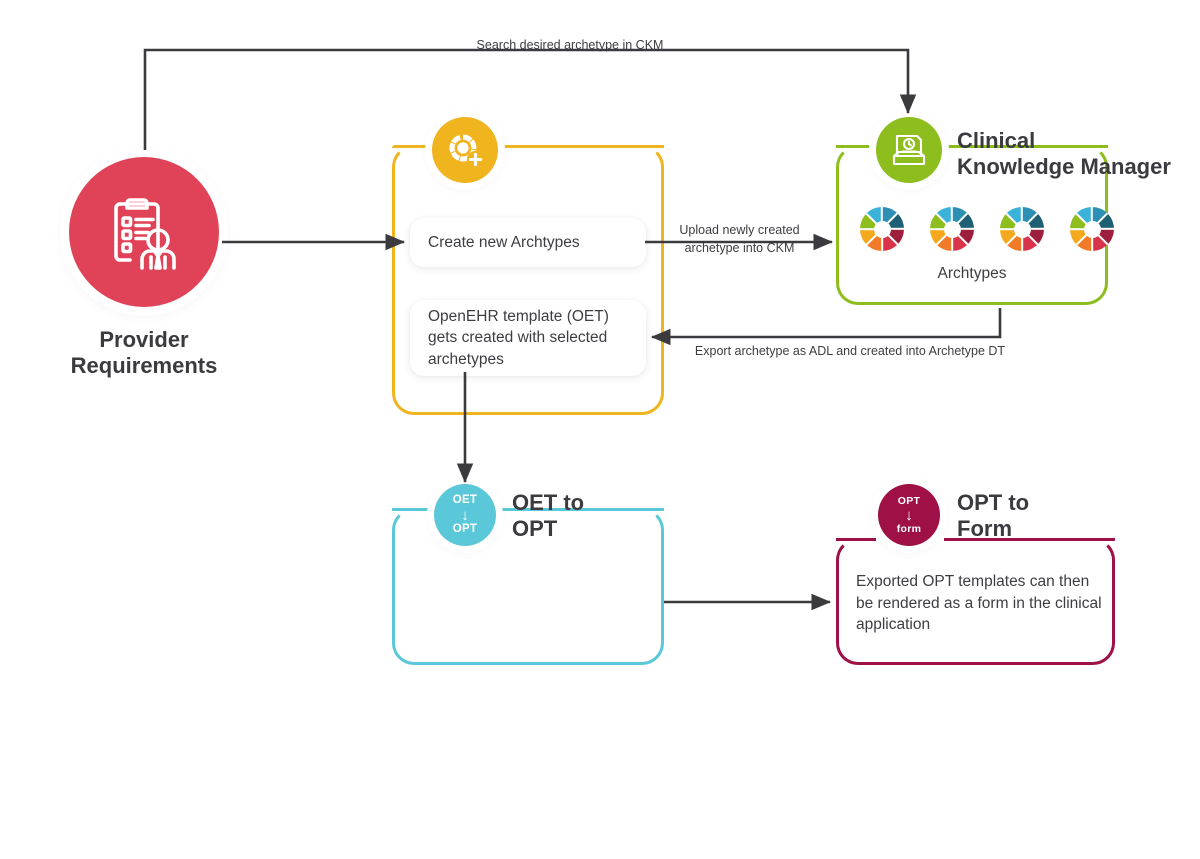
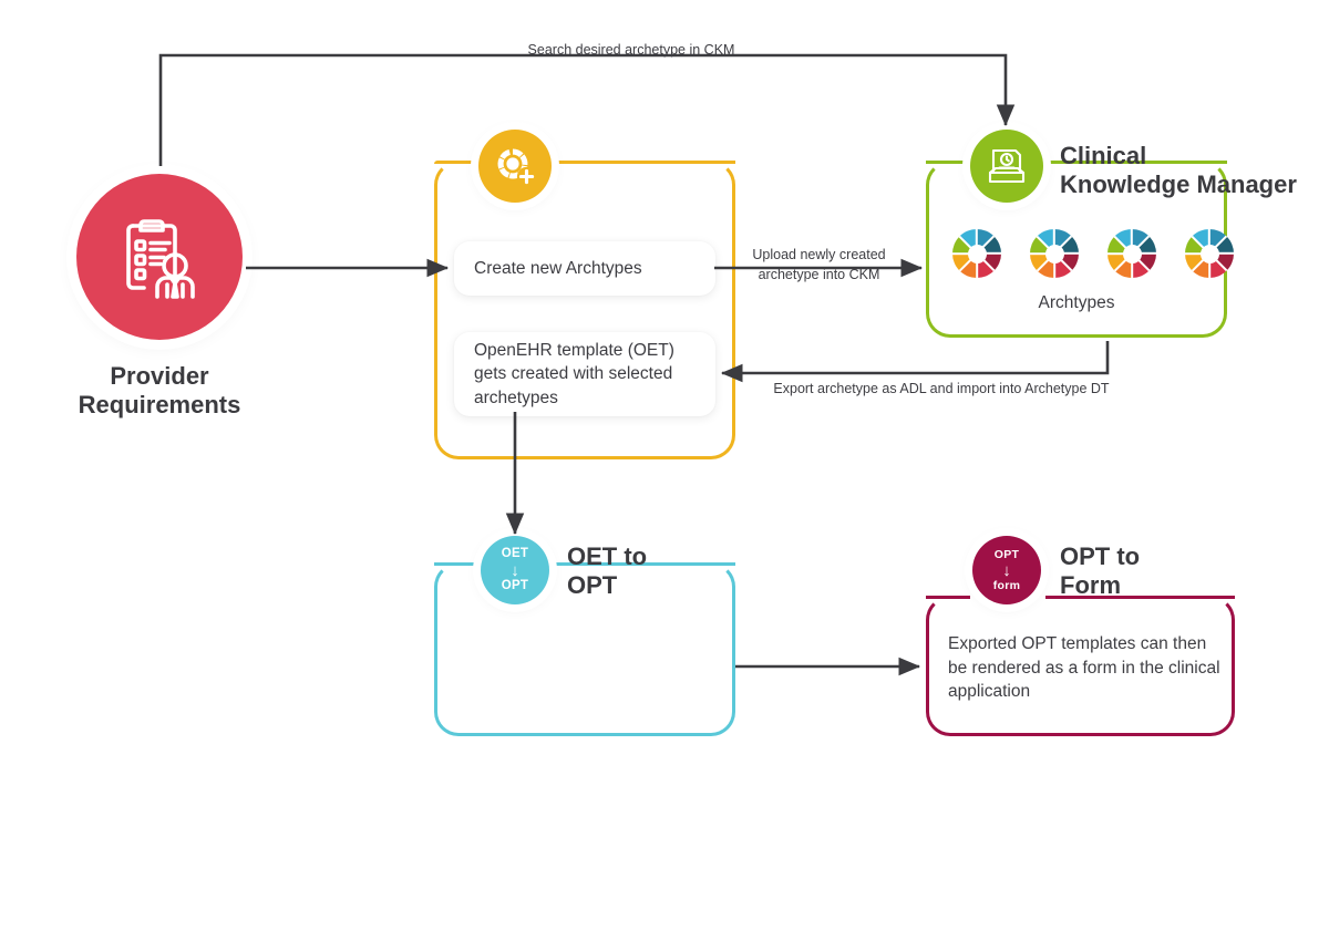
  Search desired archetype in CKM
  Upload newly created archetype into CKM
- Export archetype as ADL and created into Archetype DT
+ Export archetype as ADL and import into Archetype DT
  Provider
  Requirements
  Create new Archtypes
  OpenEHR template (OET) gets created with selected archetypes
  Clinical
  Knowledge Manager
  Archtypes
  OET
  ↓
  OPT
  OET to
  OPT
  OPT
  ↓
  form
  OPT to
  Form
  Exported OPT templates can then be rendered as a form in the clinical application
